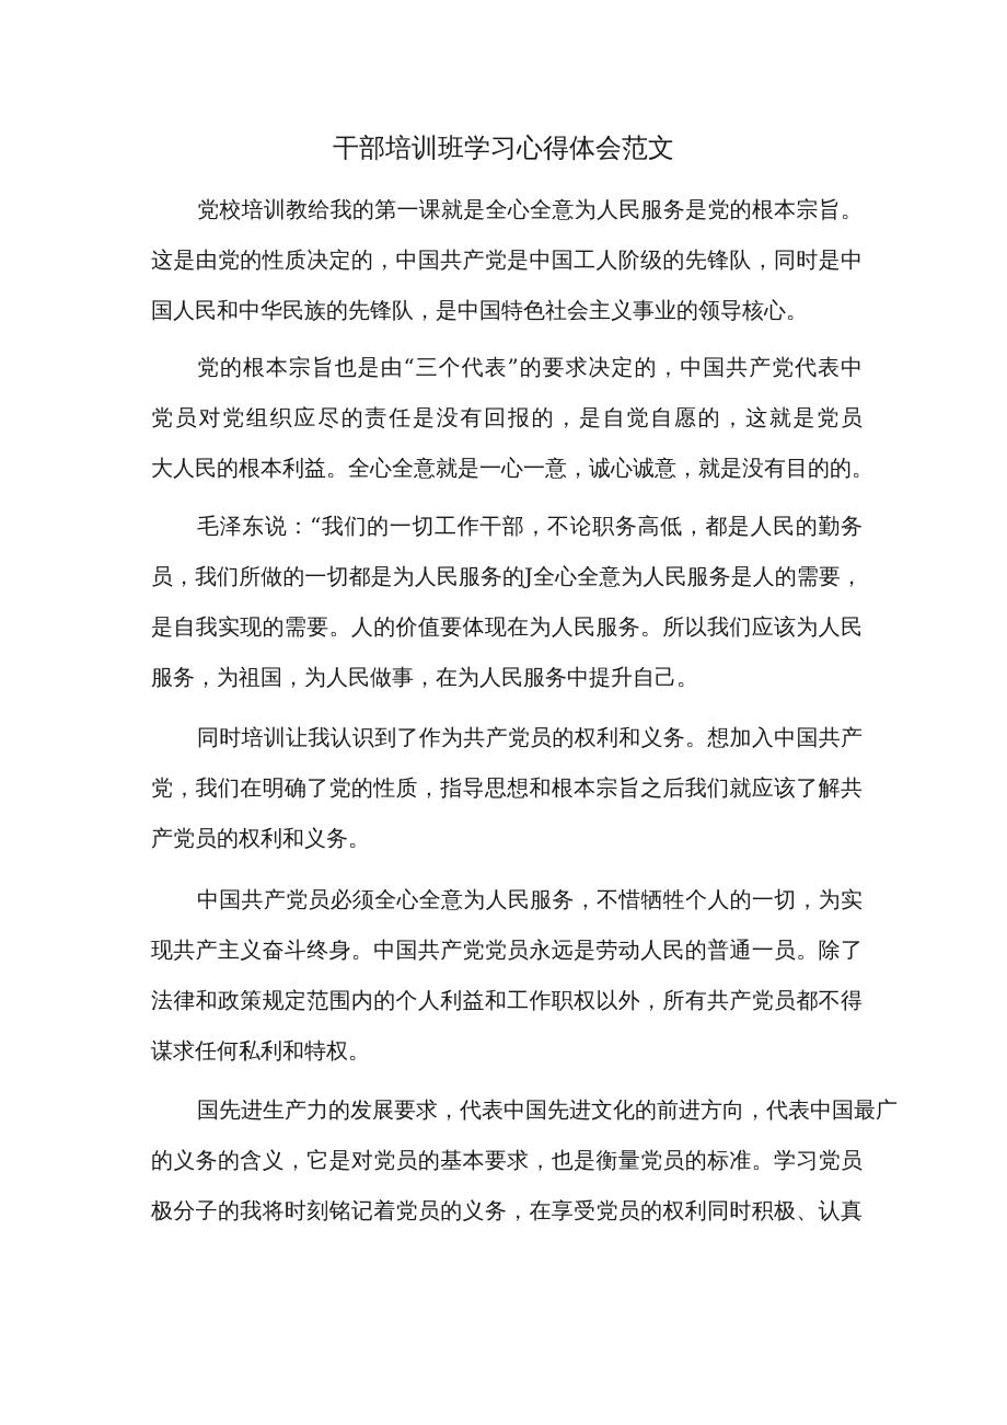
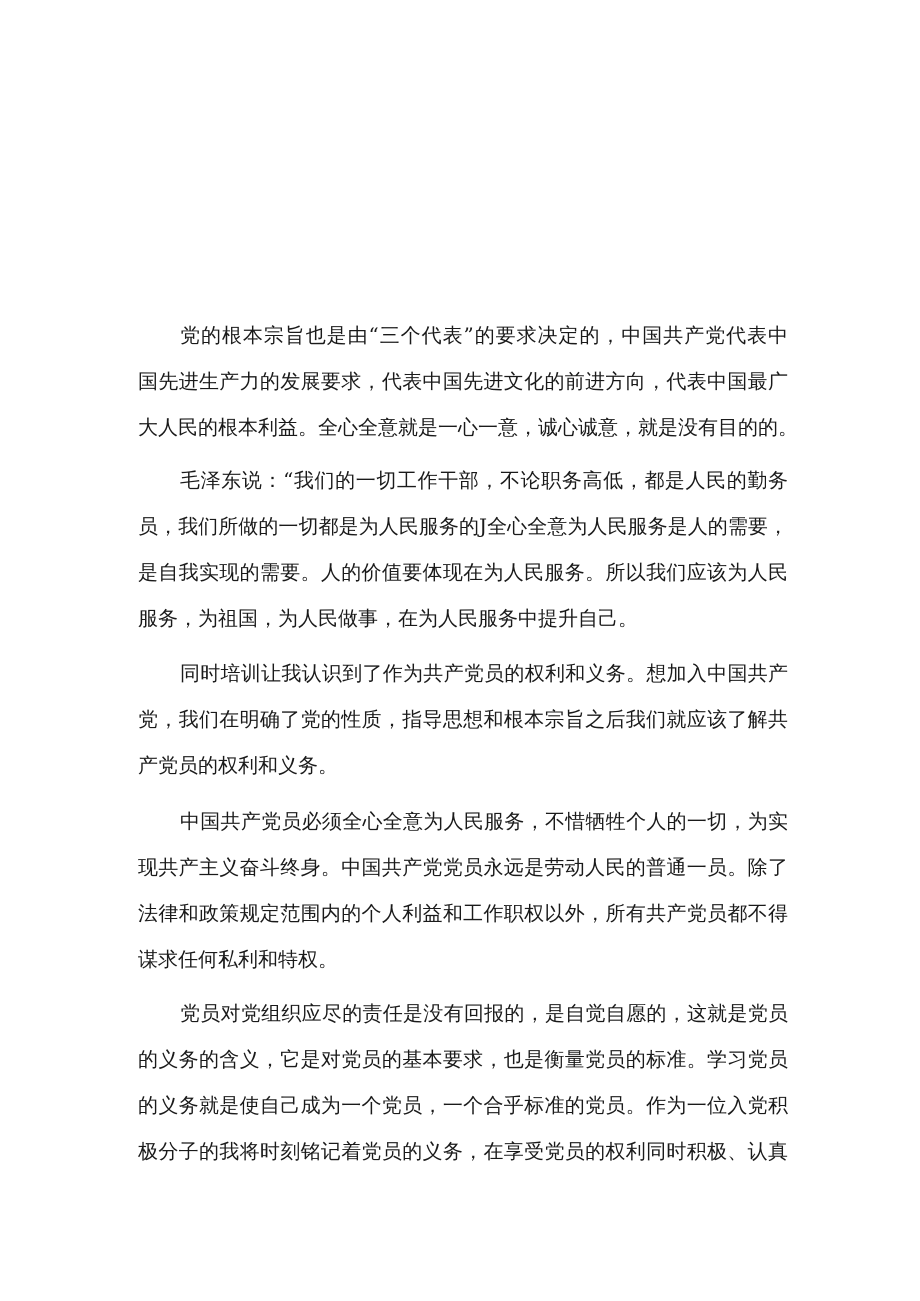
- 干部培训班学习心得体会范文
- 党校培训教给我的第一课就是全心全意为人民服务是党的根本宗旨。
- 这是由党的性质决定的，中国共产党是中国工人阶级的先锋队，同时是中
- 国人民和中华民族的先锋队，是中国特色社会主义事业的领导核心。
  党的根本宗旨也是由“三个代表”的要求决定的，中国共产党代表中
- 党员对党组织应尽的责任是没有回报的，是自觉自愿的，这就是党员
+ 国先进生产力的发展要求，代表中国先进文化的前进方向，代表中国最广
  大人民的根本利益。全心全意就是一心一意，诚心诚意，就是没有目的的。
  毛泽东说：“我们的一切工作干部，不论职务高低，都是人民的勤务
  员，我们所做的一切都是为人民服务的J全心全意为人民服务是人的需要，
  是自我实现的需要。人的价值要体现在为人民服务。所以我们应该为人民
  服务，为祖国，为人民做事，在为人民服务中提升自己。
  同时培训让我认识到了作为共产党员的权利和义务。想加入中国共产
  党，我们在明确了党的性质，指导思想和根本宗旨之后我们就应该了解共
  产党员的权利和义务。
  中国共产党员必须全心全意为人民服务，不惜牺牲个人的一切，为实
  现共产主义奋斗终身。中国共产党党员永远是劳动人民的普通一员。除了
  法律和政策规定范围内的个人利益和工作职权以外，所有共产党员都不得
  谋求任何私利和特权。
- 国先进生产力的发展要求，代表中国先进文化的前进方向，代表中国最广
+ 党员对党组织应尽的责任是没有回报的，是自觉自愿的，这就是党员
  的义务的含义，它是对党员的基本要求，也是衡量党员的标准。学习党员
+ 的义务就是使自己成为一个党员，一个合乎标准的党员。作为一位入党积
  极分子的我将时刻铭记着党员的义务，在享受党员的权利同时积极、认真
